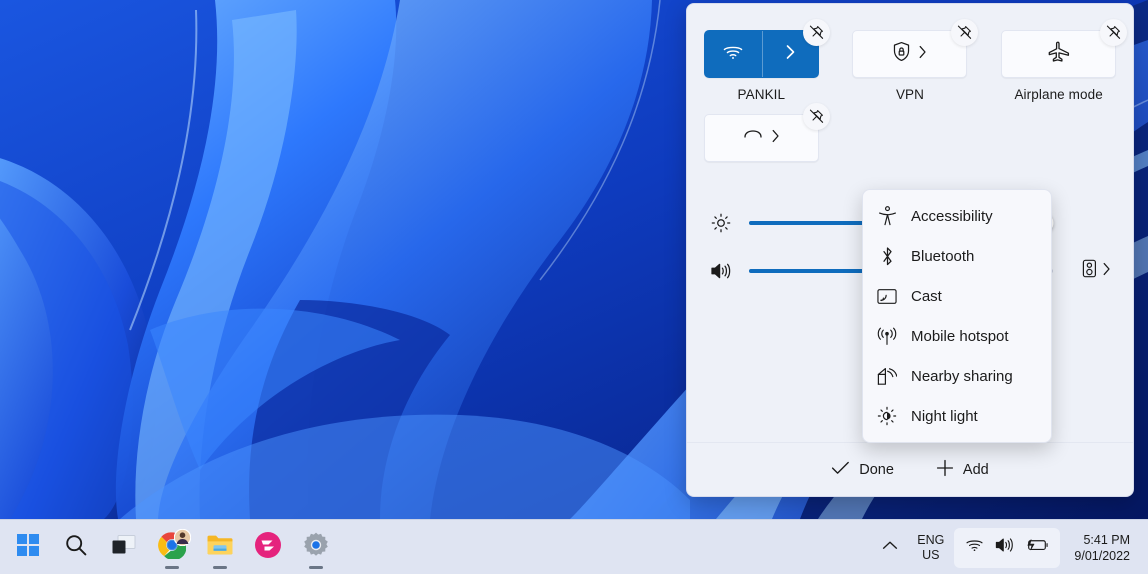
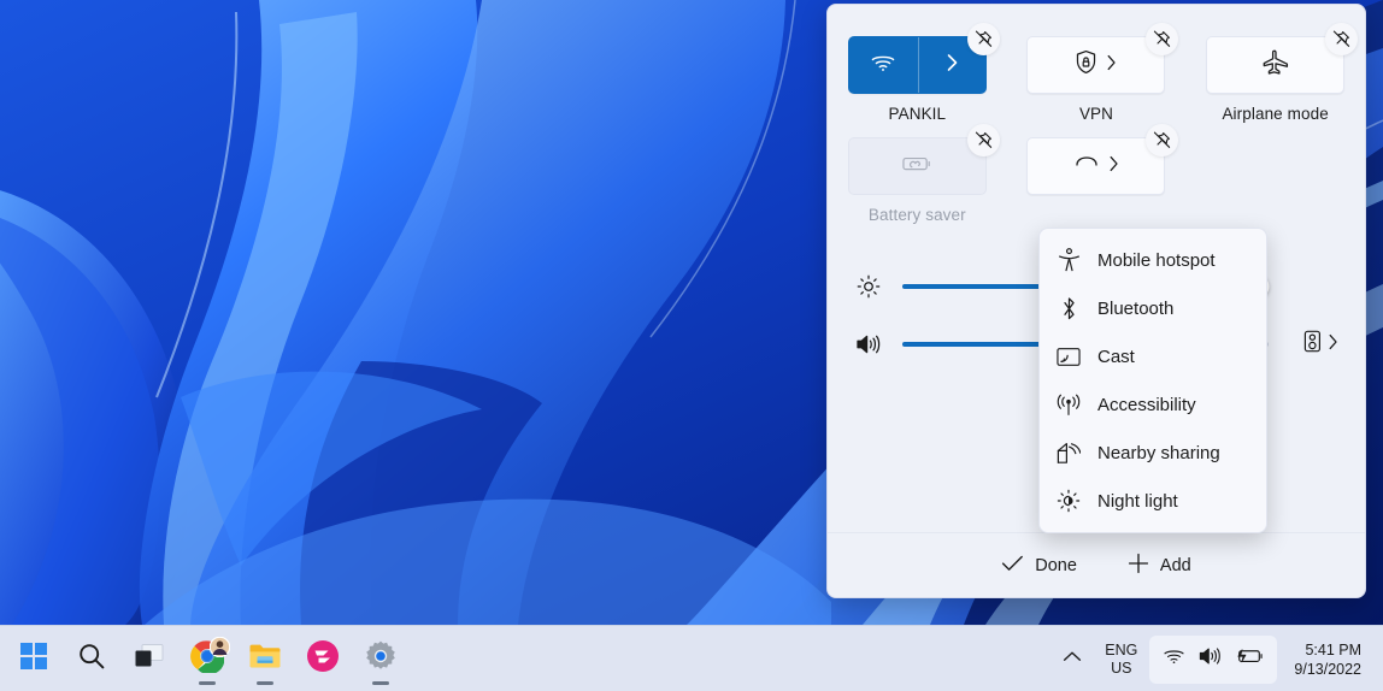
  PANKIL
  VPN
  Airplane mode
+ Battery saver
  Done
  Add
- Accessibility
+ Mobile hotspot
  Bluetooth
  Cast
- Mobile hotspot
+ Accessibility
  Nearby sharing
  Night light
  ENG
  US
  5:41 PM
- 9/01/2022
+ 9/13/2022
